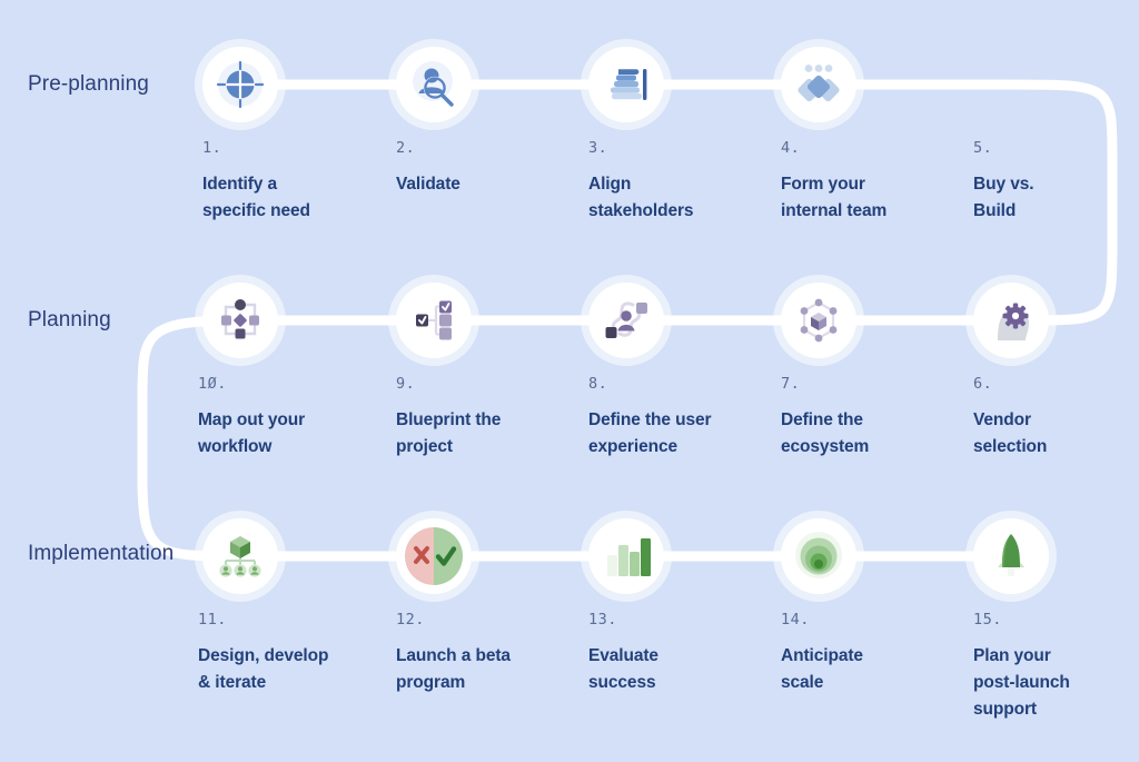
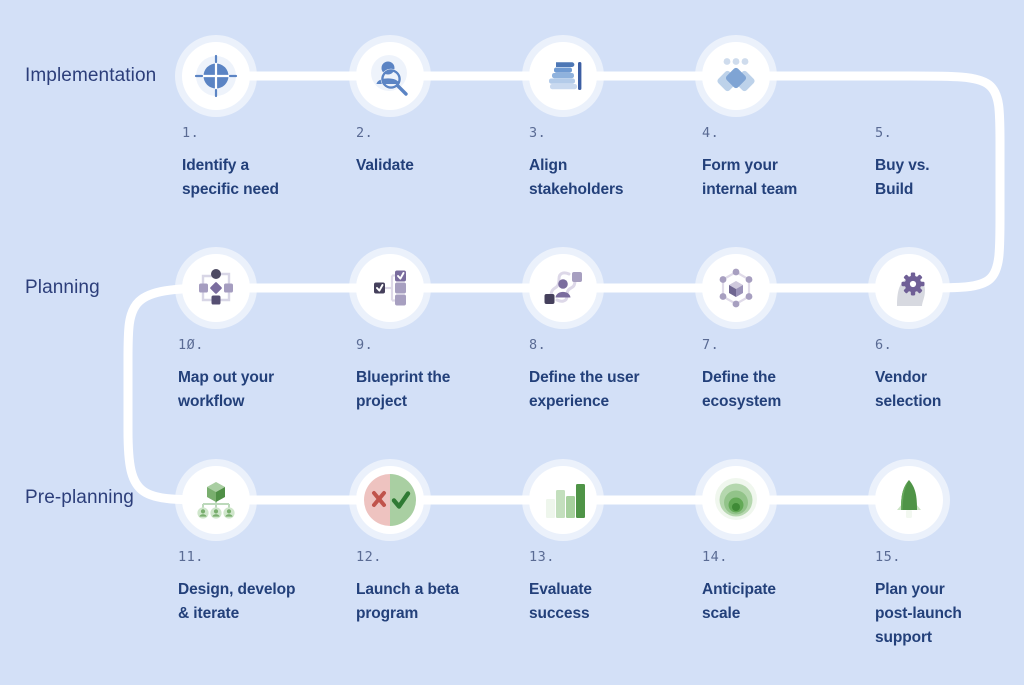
- Pre-planning
+ Implementation
  Planning
- Implementation
+ Pre-planning
  1.
  Identify a
  specific need
  2.
  Validate
  3.
  Align
  stakeholders
  4.
  Form your
  internal team
  5.
  Buy vs.
  Build
  1Ø.
  Map out your
  workflow
  9.
  Blueprint the
  project
  8.
  Define the user
  experience
  7.
  Define the
  ecosystem
  6.
  Vendor
  selection
  11.
  Design, develop
  & iterate
  12.
  Launch a beta
  program
  13.
  Evaluate
  success
  14.
  Anticipate
  scale
  15.
  Plan your
  post-launch
  support
